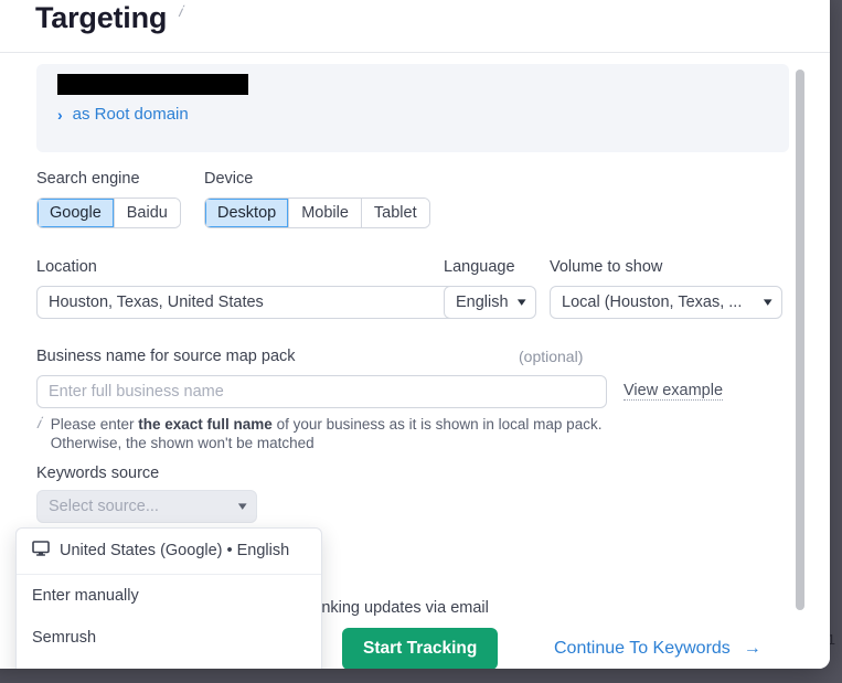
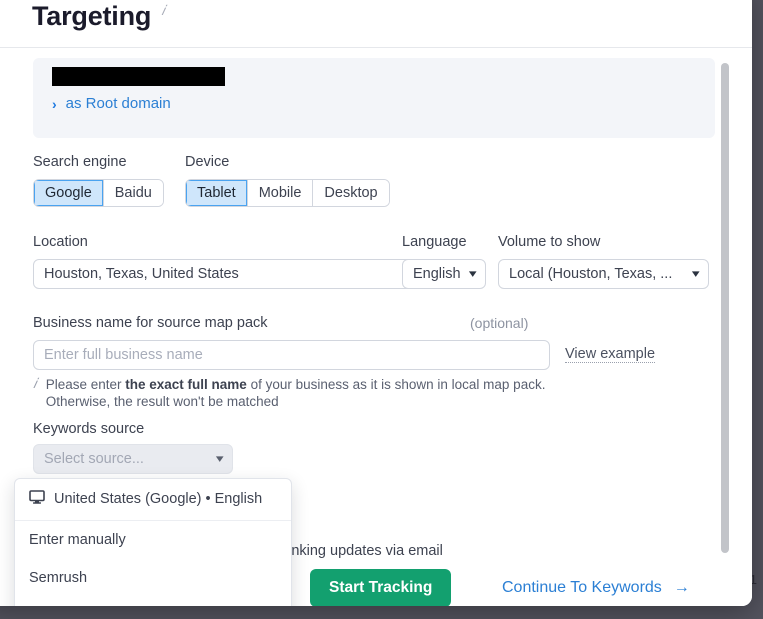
  1
  Targeting
  𝑖
  ›
  as Root domain
  Search engine
  Google
  Baidu
  Device
- Desktop
+ Tablet
  Mobile
- Tablet
+ Desktop
  Location
  Houston, Texas, United States
  Language
  English
  ▾
  Volume to show
  Local (Houston, Texas, ...
  ▾
  Business name for source map pack
  (optional)
  Enter full business name
  View example
  𝑖
- Please enter the exact full name of your business as it is shown in local map pack. Otherwise, the shown won't be matched
+ Please enter the exact full name of your business as it is shown in local map pack. Otherwise, the result won't be matched
  Keywords source
  Select source...
  ▾
  Start Tracking
  Continue To Keywords
  →
  United States (Google) • English
  Enter manually
  Semrush
